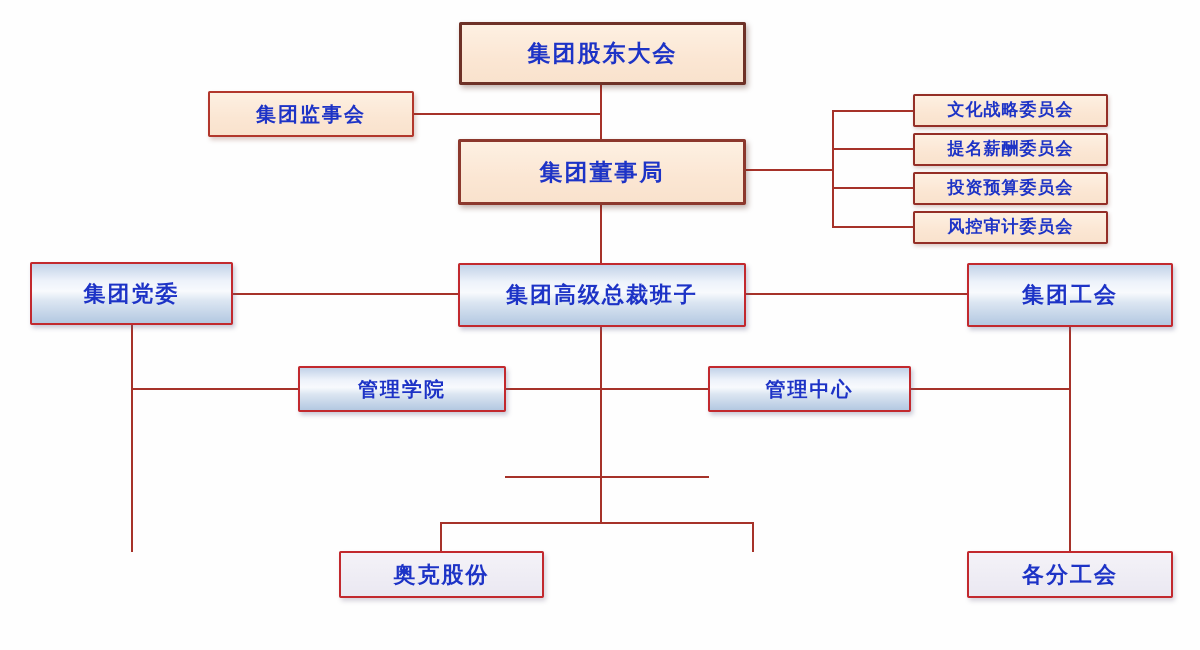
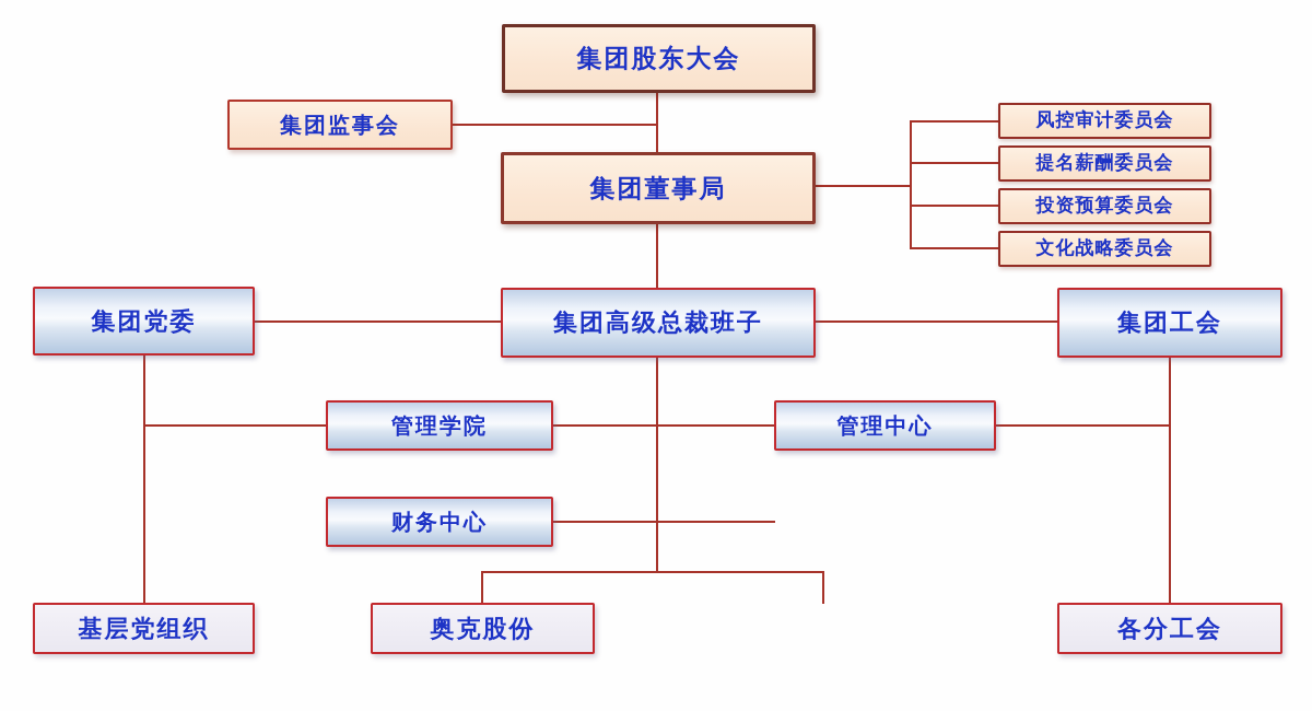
  集团股东大会
  集团监事会
  集团董事局
- 文化战略委员会
+ 风控审计委员会
  提名薪酬委员会
  投资预算委员会
- 风控审计委员会
+ 文化战略委员会
  集团党委
  集团高级总裁班子
  集团工会
  管理学院
  管理中心
+ 财务中心
+ 基层党组织
  奥克股份
  各分工会
